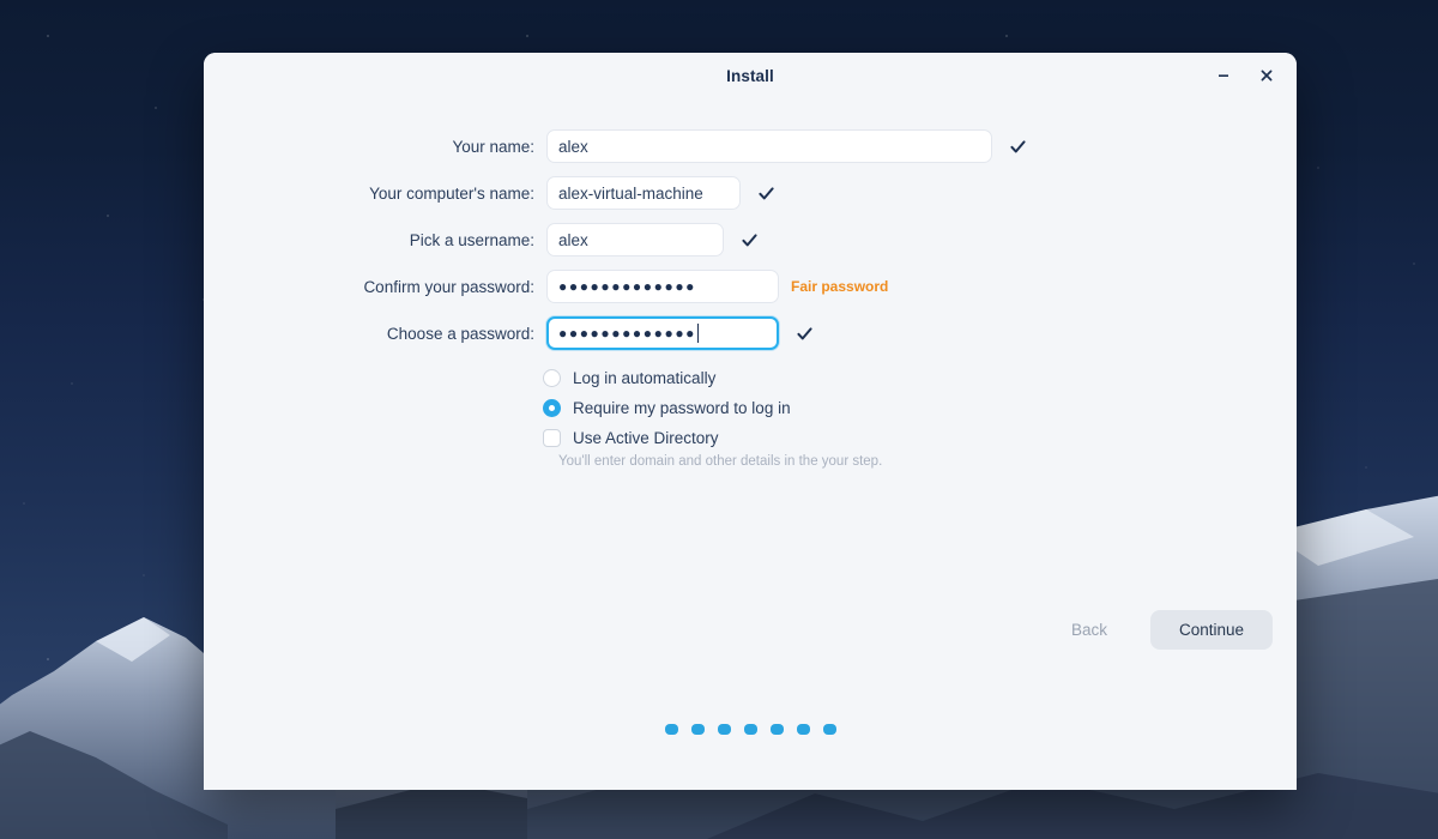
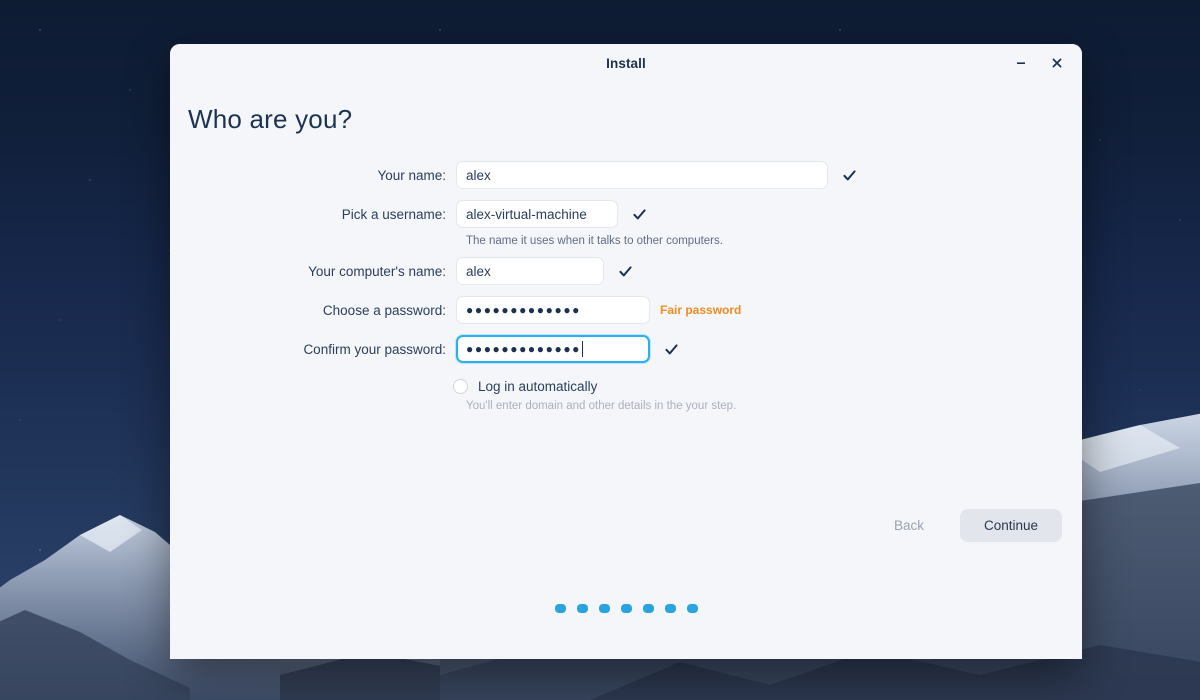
  Install
+ Who are you?
  Your name:
  alex
- Your computer's name:
+ Pick a username:
  alex-virtual-machine
+ The name it uses when it talks to other computers.
- Pick a username:
+ Your computer's name:
  alex
- Confirm your password:
+ Choose a password:
  ●●●●●●●●●●●●●
  Fair password
- Choose a password:
+ Confirm your password:
  ●●●●●●●●●●●●●
  Log in automatically
- Require my password to log in
- Use Active Directory
  You'll enter domain and other details in the your step.
  Back
  Continue
